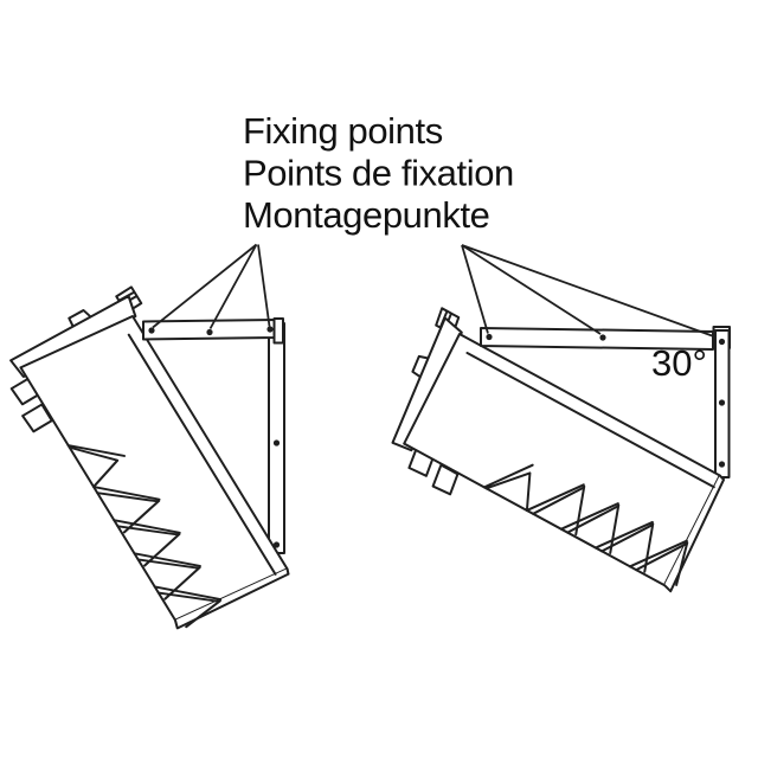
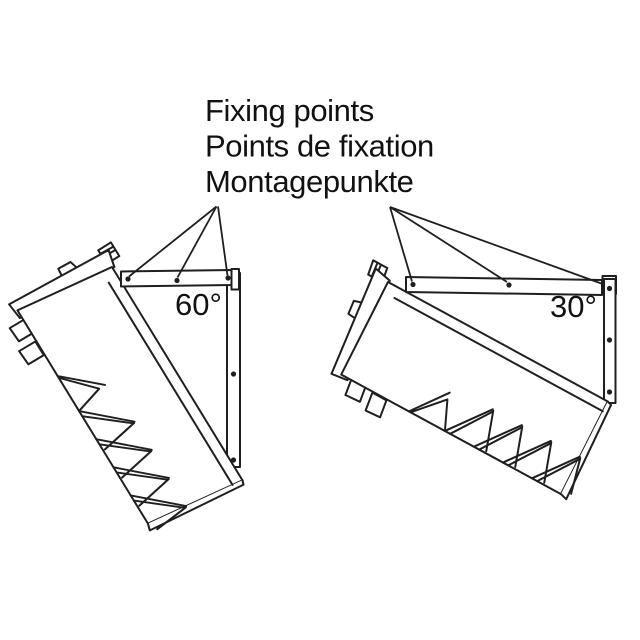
+ 60°
  30°
  Fixing points
  Points de fixation
  Montagepunkte
